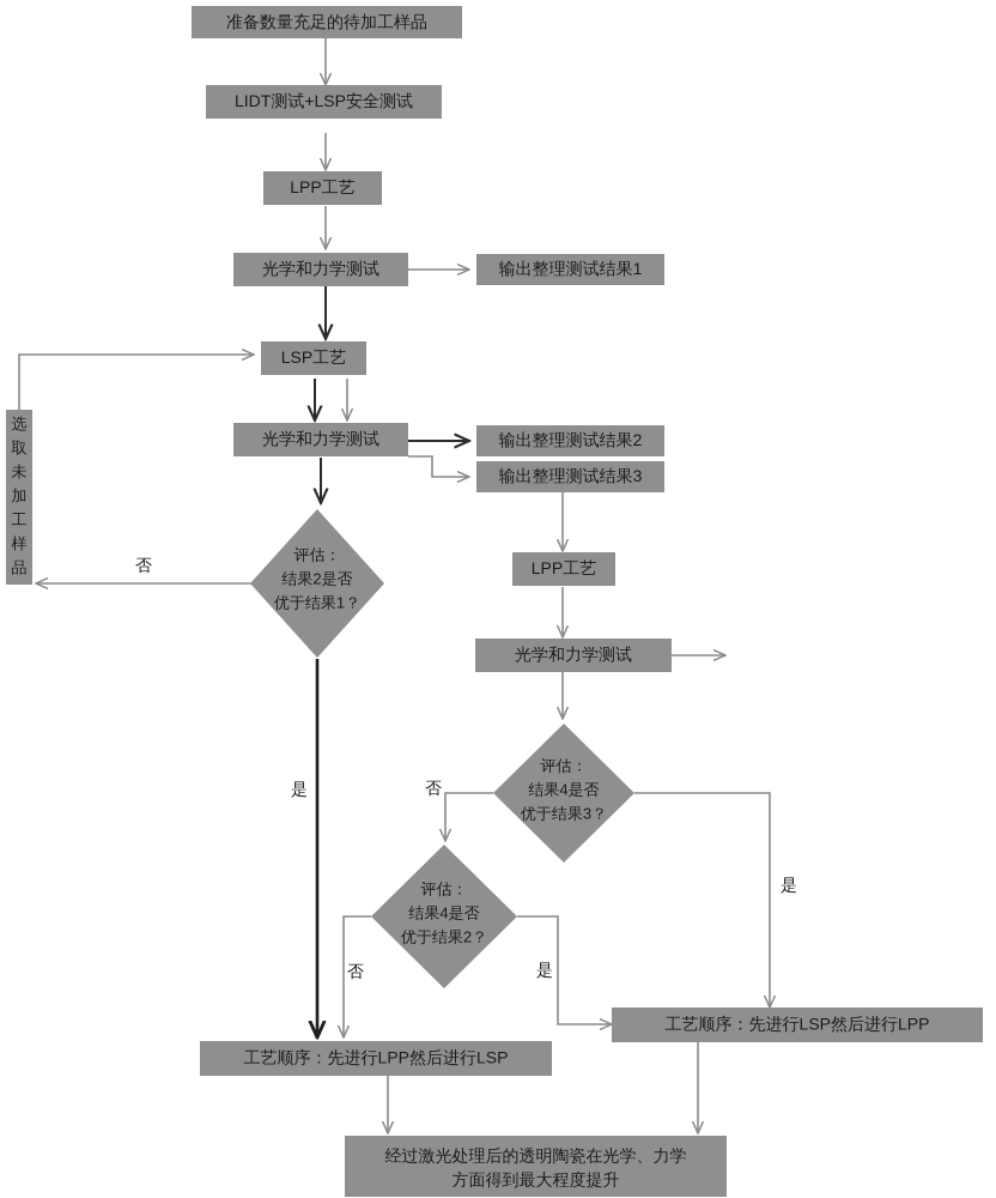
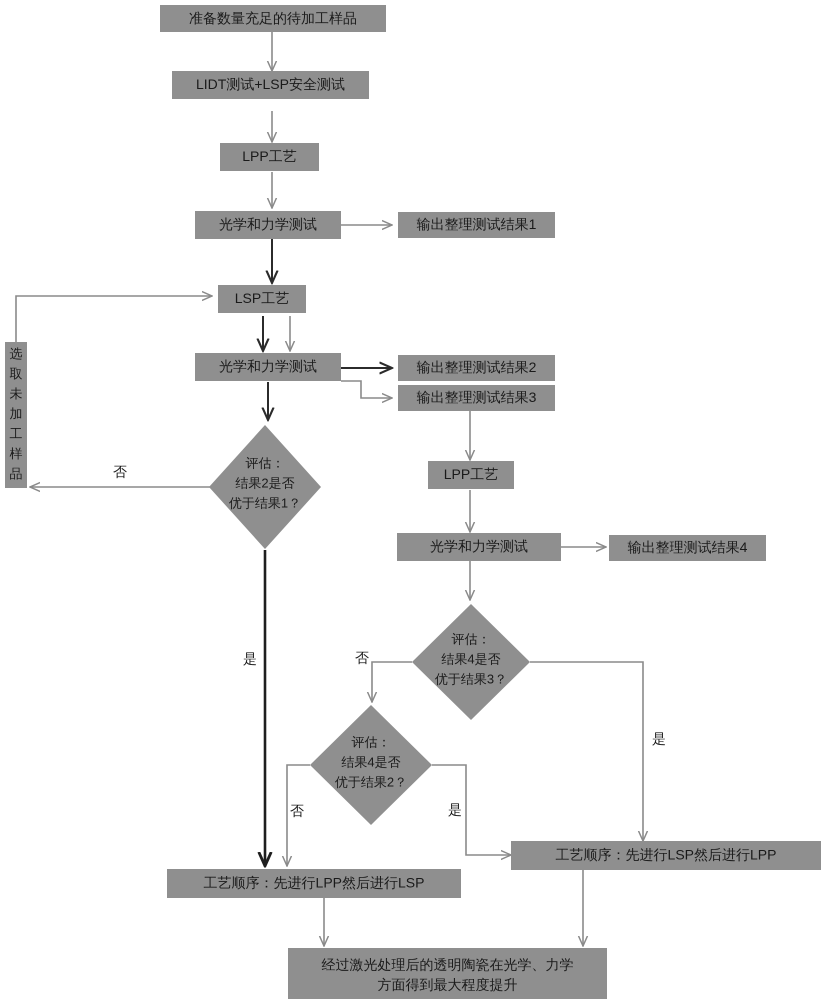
  准备数量充足的待加工样品
  LIDT测试+LSP安全测试
  LPP工艺
  光学和力学测试
  输出整理测试结果1
  LSP工艺
  光学和力学测试
  输出整理测试结果2
  输出整理测试结果3
  选
  取
  未
  加
  工
  样
  品
  评估：
  结果2是否
  优于结果1？
  LPP工艺
  光学和力学测试
+ 输出整理测试结果4
  评估：
  结果4是否
  优于结果3？
  评估：
  结果4是否
  优于结果2？
  工艺顺序：先进行LSP然后进行LPP
  工艺顺序：先进行LPP然后进行LSP
  经过激光处理后的透明陶瓷在光学、力学
  方面得到最大程度提升
  否
  是
  否
  是
  否
  是
